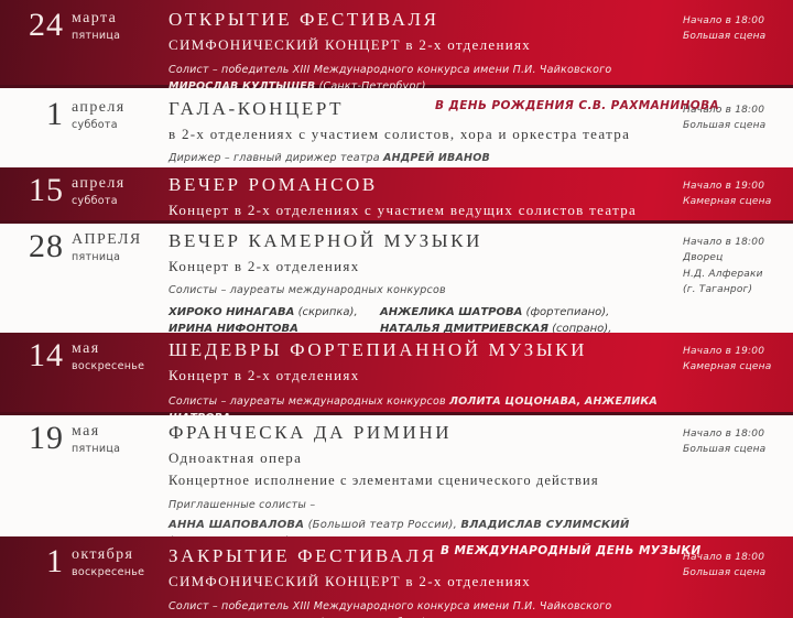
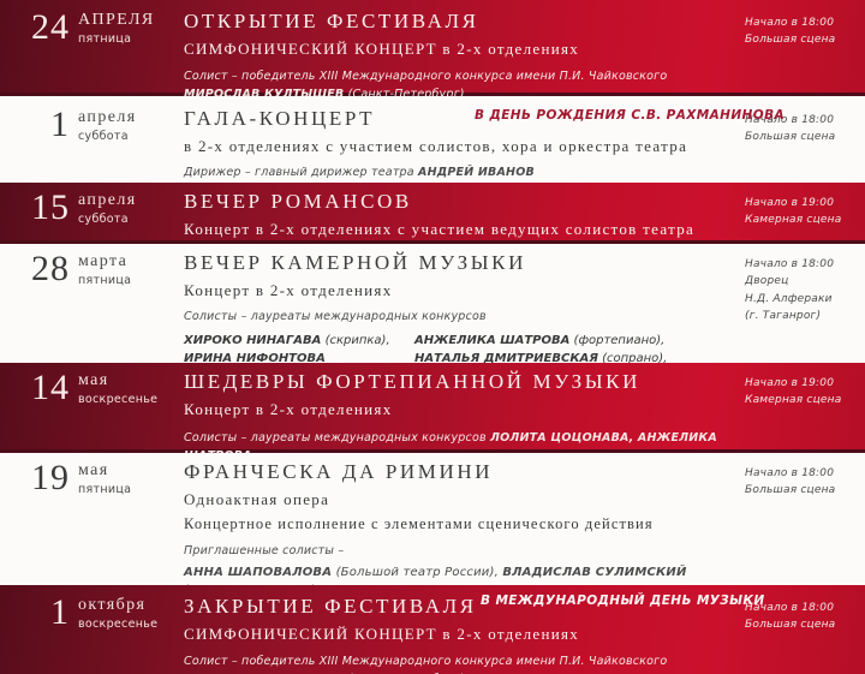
  24
- марта
+ АПРЕЛЯ
  пятница
  ОТКРЫТИЕ ФЕСТИВАЛЯ
  СИМФОНИЧЕСКИЙ КОНЦЕРТ в 2-х отделениях
  Солист – победитель XIII Международного конкурса имени П.И. Чайковского МИРОСЛАВ КУЛТЫШЕВ (Санкт-Петербург)
  Начало в 18:00
  Большая сцена
  В ДЕНЬ РОЖДЕНИЯ С.В. РАХМАНИНОВА
  1
  апреля
  суббота
  ГАЛА-КОНЦЕРТ
  в 2-х отделениях с участием солистов, хора и оркестра театра
  Дирижер – главный дирижер театра АНДРЕЙ ИВАНОВ
  Начало в 18:00
  Большая сцена
  15
  апреля
  суббота
  ВЕЧЕР РОМАНСОВ
  Концерт в 2-х отделениях с участием ведущих солистов театра
  Начало в 19:00
  Камерная сцена
  28
- АПРЕЛЯ
+ марта
  пятница
  ВЕЧЕР КАМЕРНОЙ МУЗЫКИ
  Концерт в 2-х отделениях
  Солисты – лауреаты международных конкурсов
  ХИРОКО НИНАГАВА (скрипка),
  АНЖЕЛИКА ШАТРОВА (фортепиано),
  НАТАЛЬЯ ДМИТРИЕВСКАЯ (сопрано),
  Начало в 18:00
  Дворец
  Н.Д. Алфераки
  (г. Таганрог)
  14
  мая
  воскресенье
  ШЕДЕВРЫ ФОРТЕПИАННОЙ МУЗЫКИ
  Концерт в 2-х отделениях
  Солисты – лауреаты международных конкурсов ЛОЛИТА ЦОЦОНАВА, АНЖЕЛИКА
  Начало в 19:00
  Камерная сцена
  19
  мая
  пятница
  ФРАНЧЕСКА ДА РИМИНИ
  Одноактная опера
  Концертное исполнение с элементами сценического действия
  Приглашенные солисты –
  АННА ШАПОВАЛОВА (Большой театр России), ВЛАДИСЛАВ СУЛИМСКИЙ
  Начало в 18:00
  Большая сцена
  В МЕЖДУНАРОДНЫЙ ДЕНЬ МУЗЫКИ
  1
  октября
  воскресенье
  ЗАКРЫТИЕ ФЕСТИВАЛЯ
  СИМФОНИЧЕСКИЙ КОНЦЕРТ в 2-х отделениях
  Начало в 18:00
  Большая сцена
